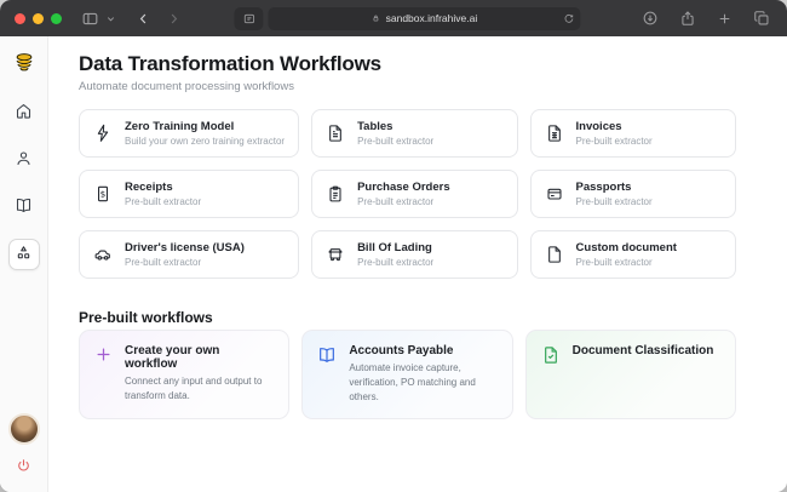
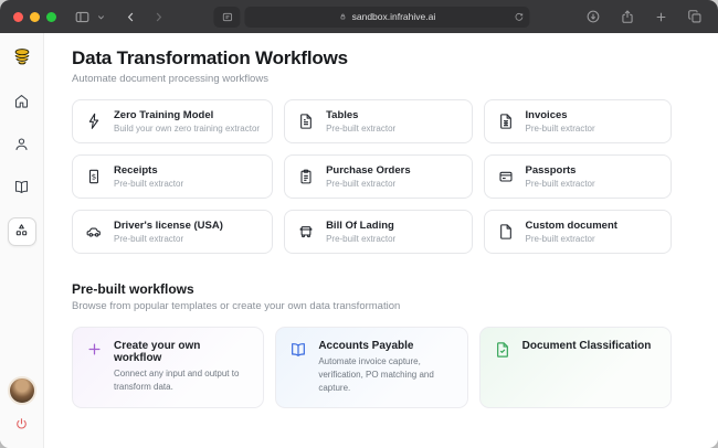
  sandbox.infrahive.ai
  Data Transformation Workflows
  Automate document processing workflows
  Zero Training Model
  Build your own zero training extractor
  Tables
  Pre-built extractor
  Invoices
  Pre-built extractor
  $
  Receipts
  Pre-built extractor
  Purchase Orders
  Pre-built extractor
  Passports
  Pre-built extractor
  Driver's license (USA)
  Pre-built extractor
  Bill Of Lading
  Pre-built extractor
  Custom document
  Pre-built extractor
  Pre-built workflows
+ Browse from popular templates or create your own data transformation
  Create your own workflow
  Connect any input and output to transform data.
  Accounts Payable
- Automate invoice capture, verification, PO matching and others.
+ Automate invoice capture, verification, PO matching and capture.
  Document Classification
